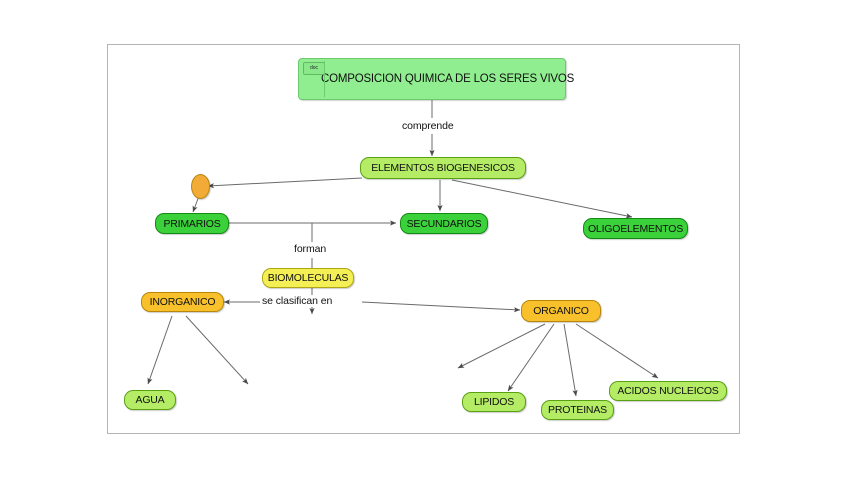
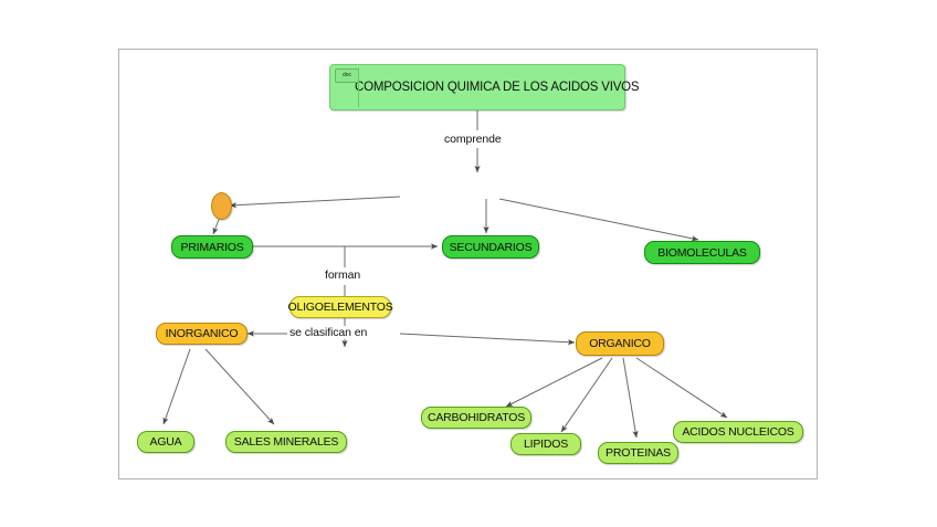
- COMPOSICION QUIMICA DE LOS SERES VIVOS
+ COMPOSICION QUIMICA DE LOS ACIDOS VIVOS
  comprende
- ELEMENTOS BIOGENESICOS
  PRIMARIOS
  SECUNDARIOS
- OLIGOELEMENTOS
+ BIOMOLECULAS
  forman
- BIOMOLECULAS
+ OLIGOELEMENTOS
  se clasifican en
  INORGANICO
  ORGANICO
  AGUA
+ SALES MINERALES
+ CARBOHIDRATOS
  LIPIDOS
  PROTEINAS
  ACIDOS NUCLEICOS
